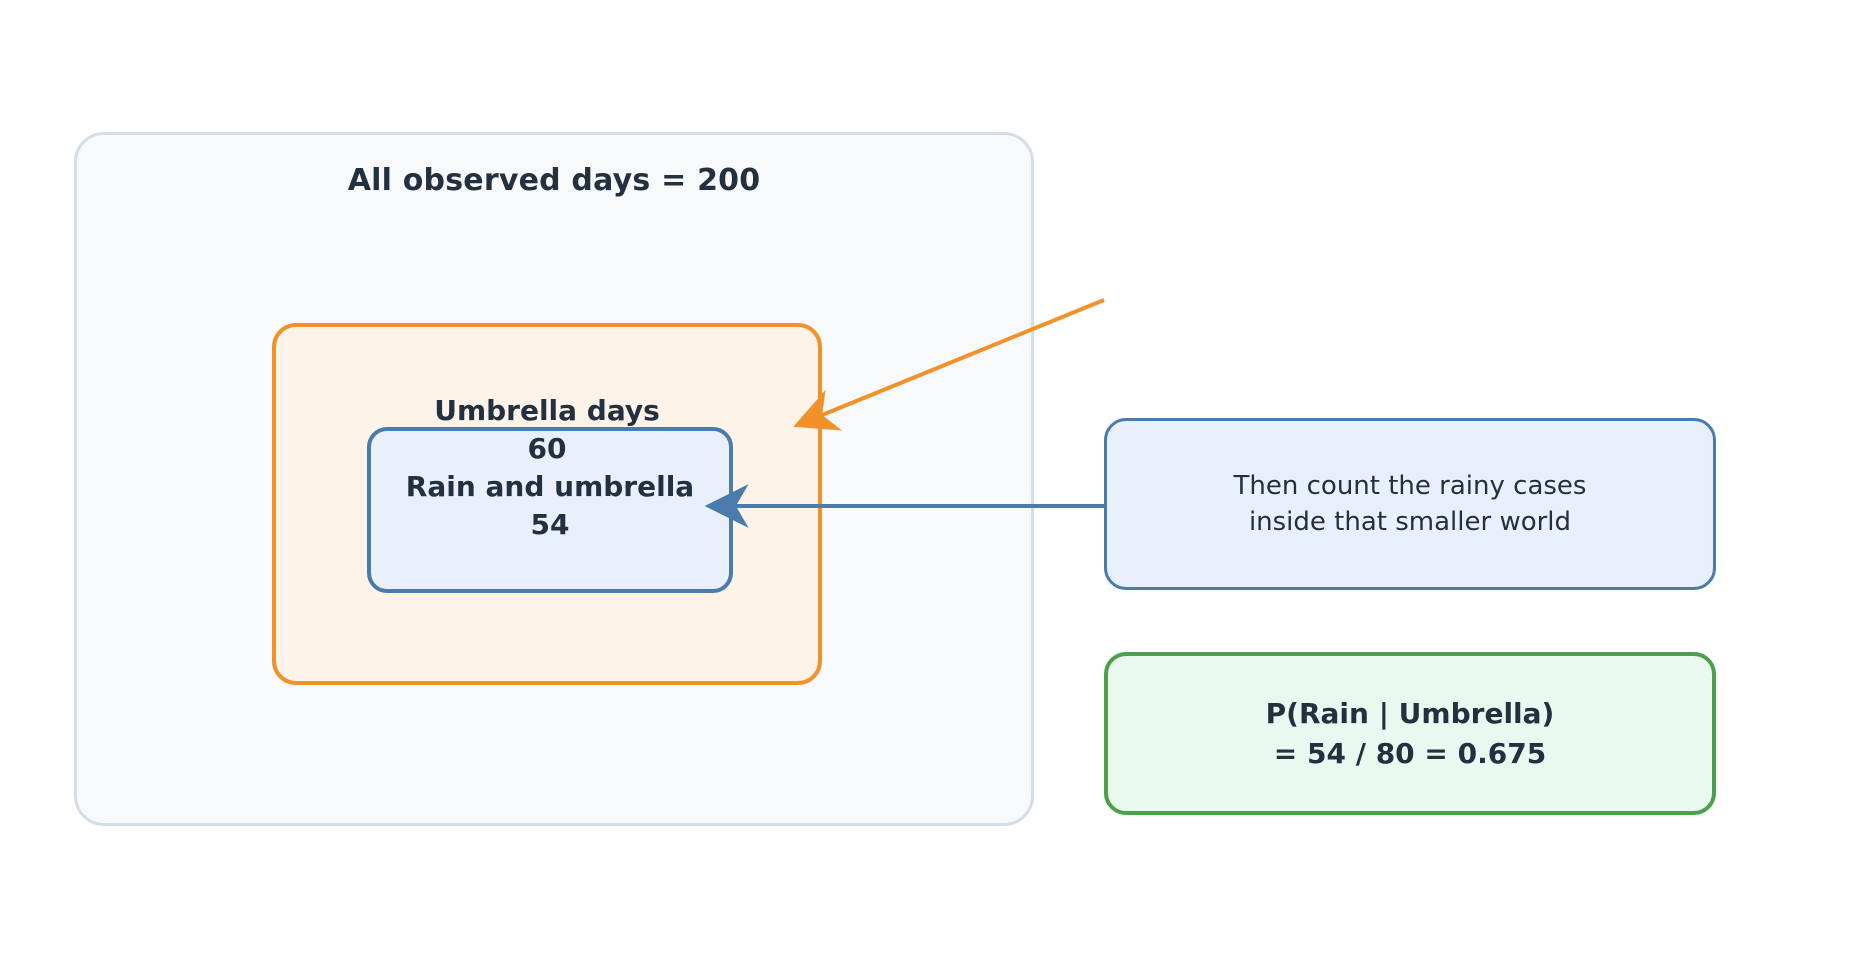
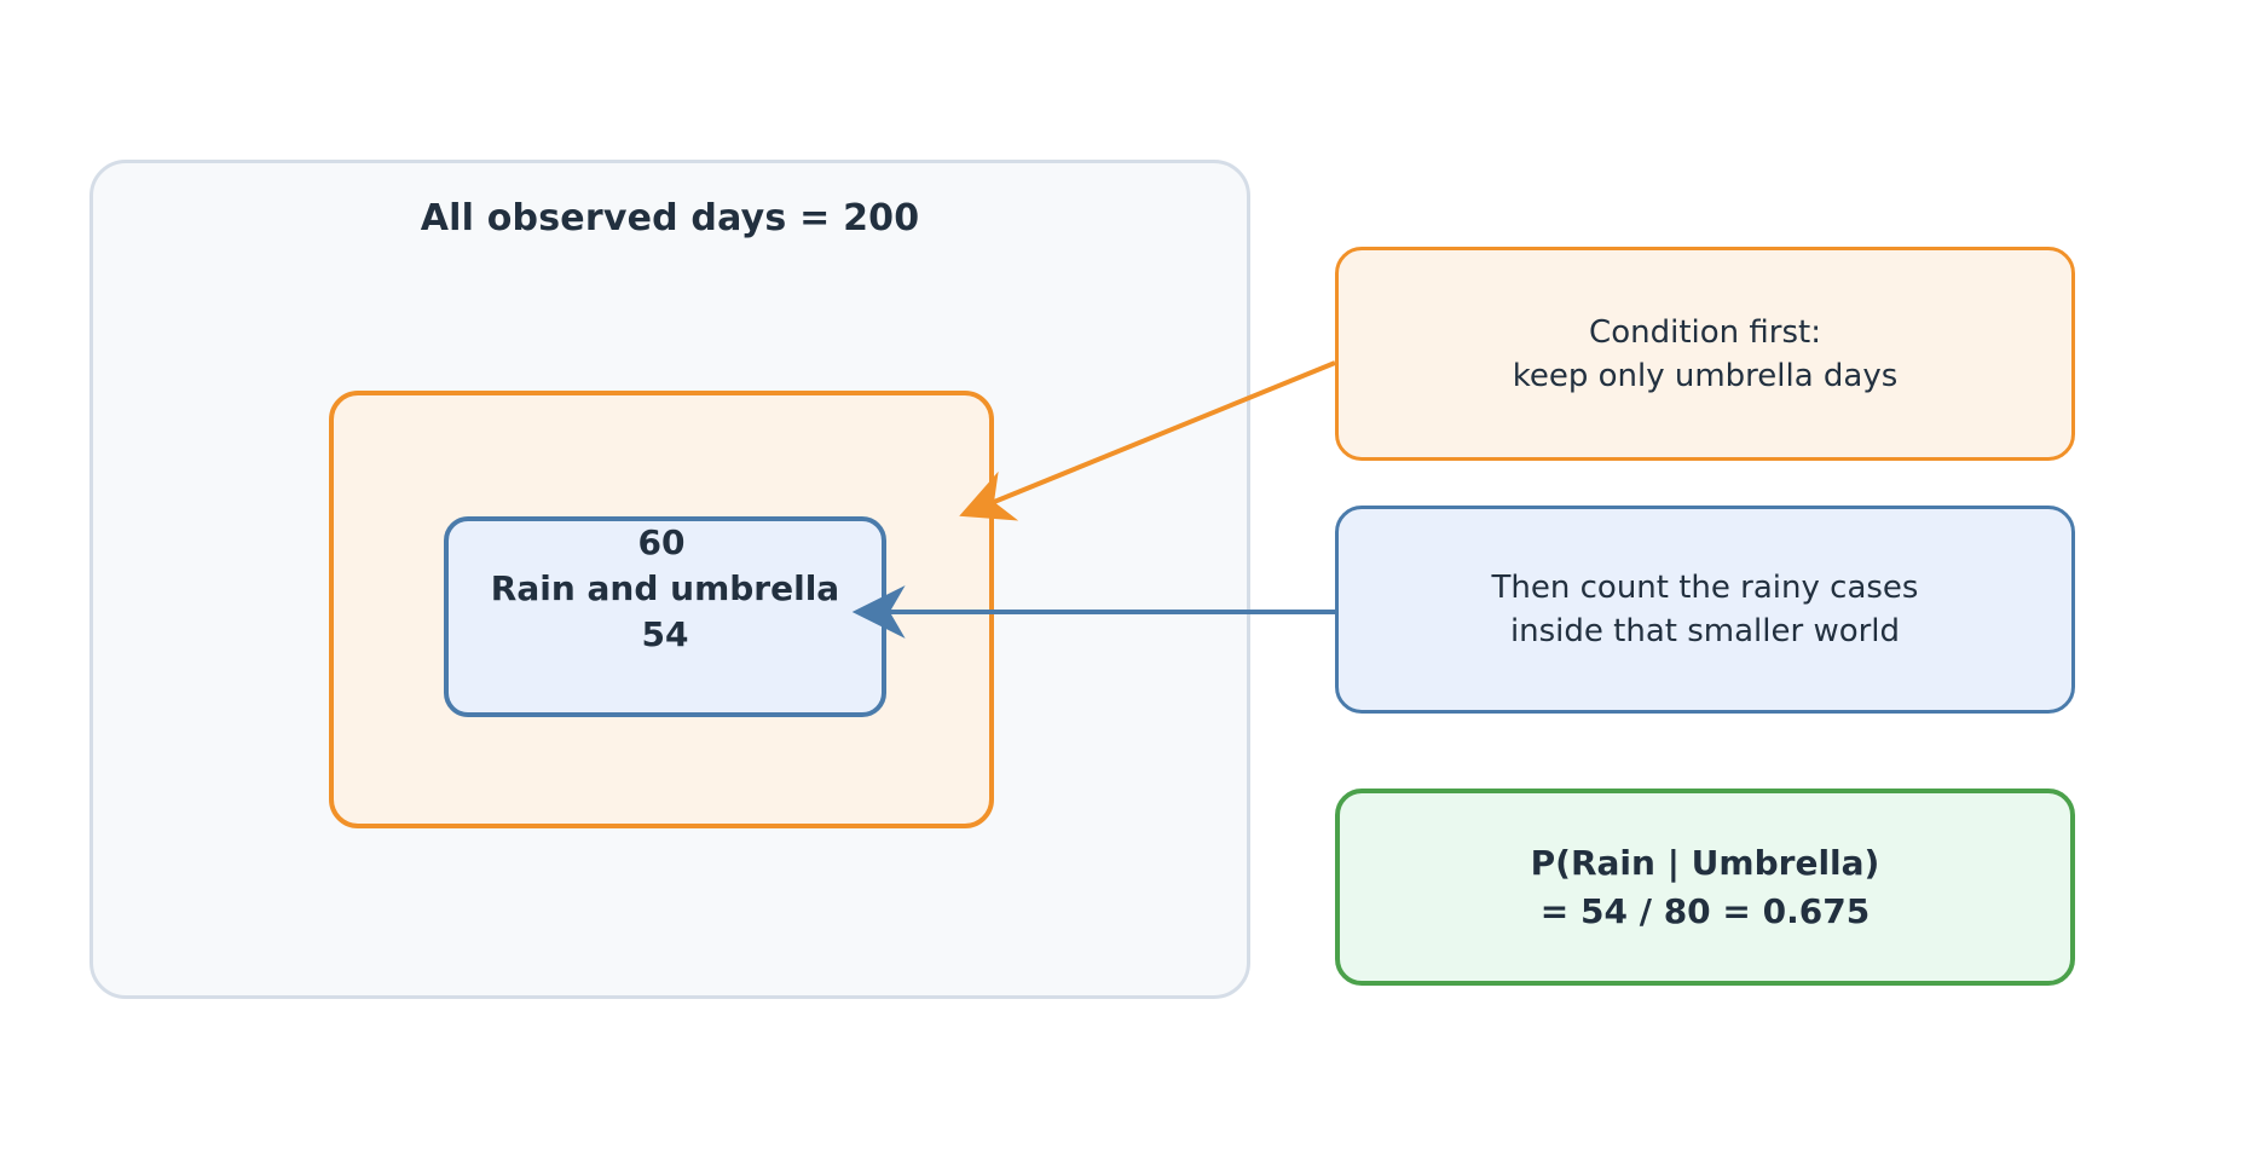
  All observed days = 200
- Umbrella days
  60
  Rain and umbrella
  54
+ Condition first:
+ keep only umbrella days
  Then count the rainy cases
  inside that smaller world
  P(Rain | Umbrella)
  = 54 / 80 = 0.675
